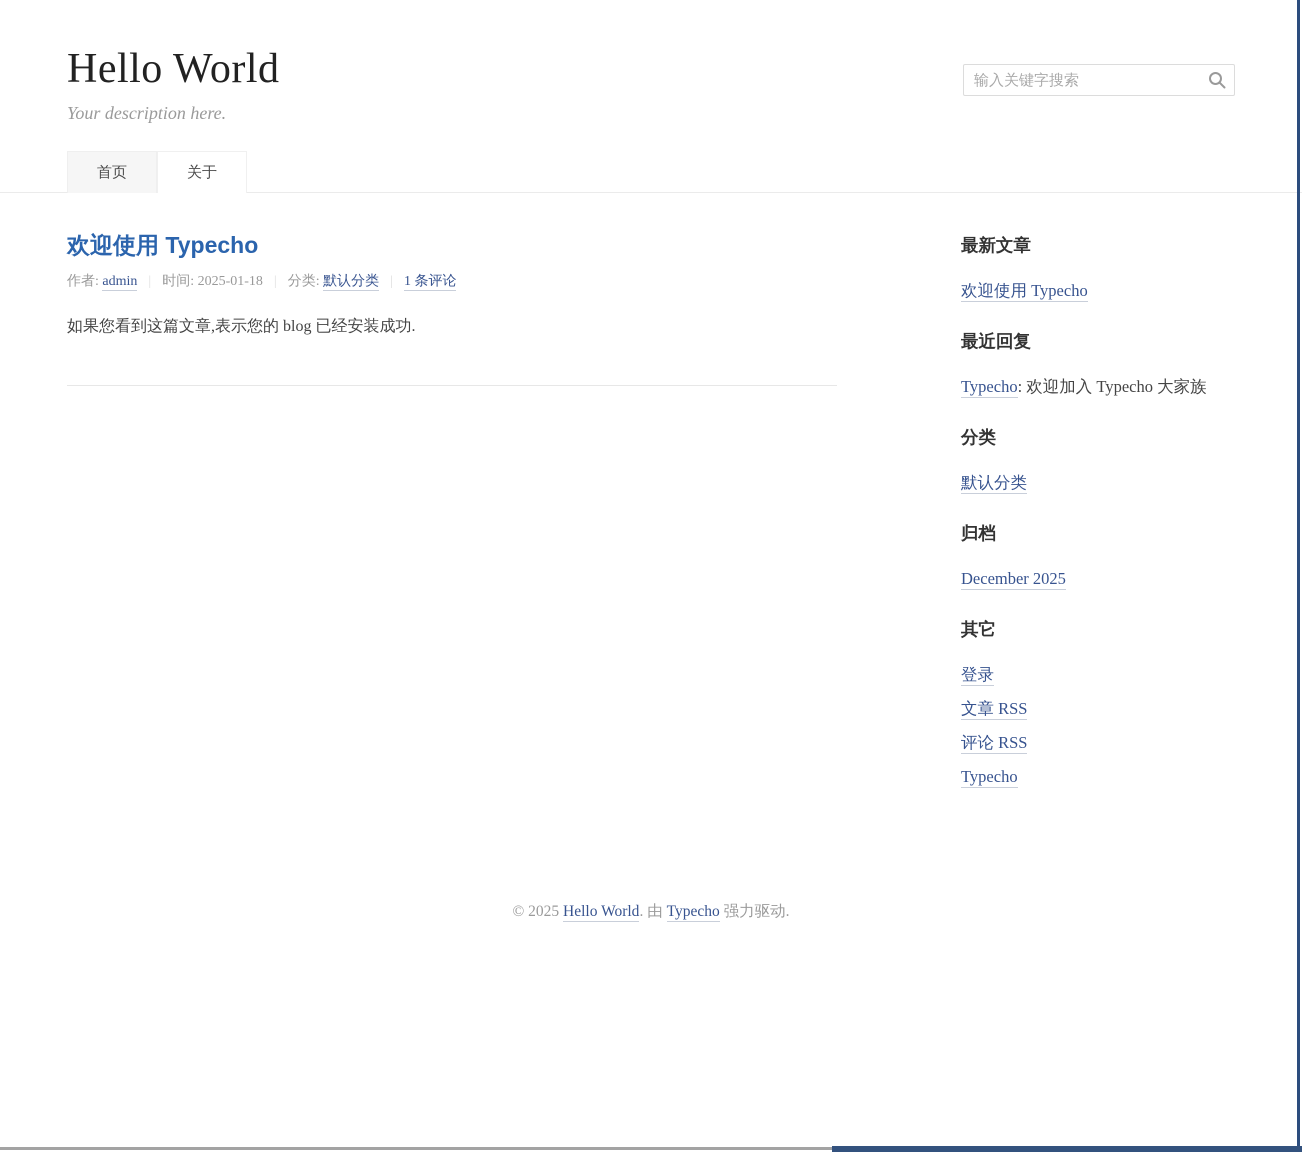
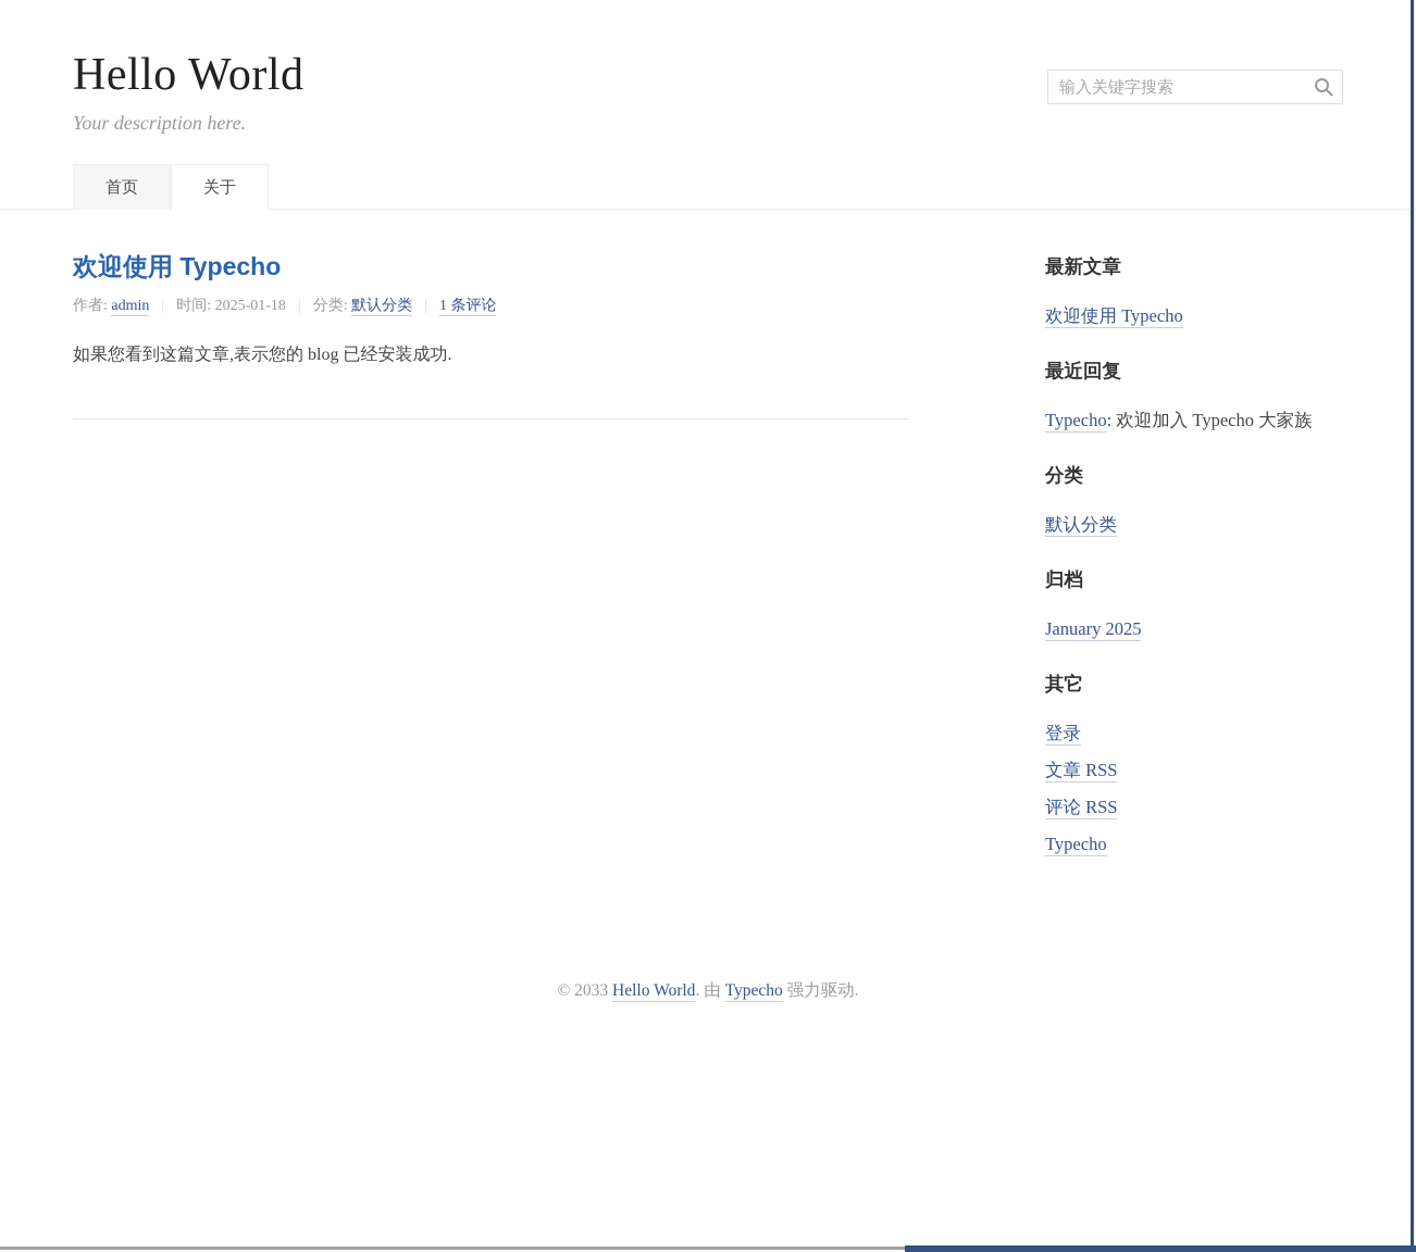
  Hello World
  Your description here.
  输入关键字搜索
  首页
  关于
  欢迎使用 Typecho
  作者: admin 时间: 2025-01-18 分类: 默认分类 | 1 条评论
  如果您看到这篇文章,表示您的 blog 已经安装成功.
  最新文章
  欢迎使用 Typecho
  最近回复
  Typecho: 欢迎加入 Typecho 大家族
  分类
  默认分类
  归档
- December 2025
+ January 2025
  其它
  登录
  文章 RSS
  评论 RSS
  Typecho
- © 2025 Hello World. 由 Typecho 强力驱动.
+ © 2033 Hello World. 由 Typecho 强力驱动.
